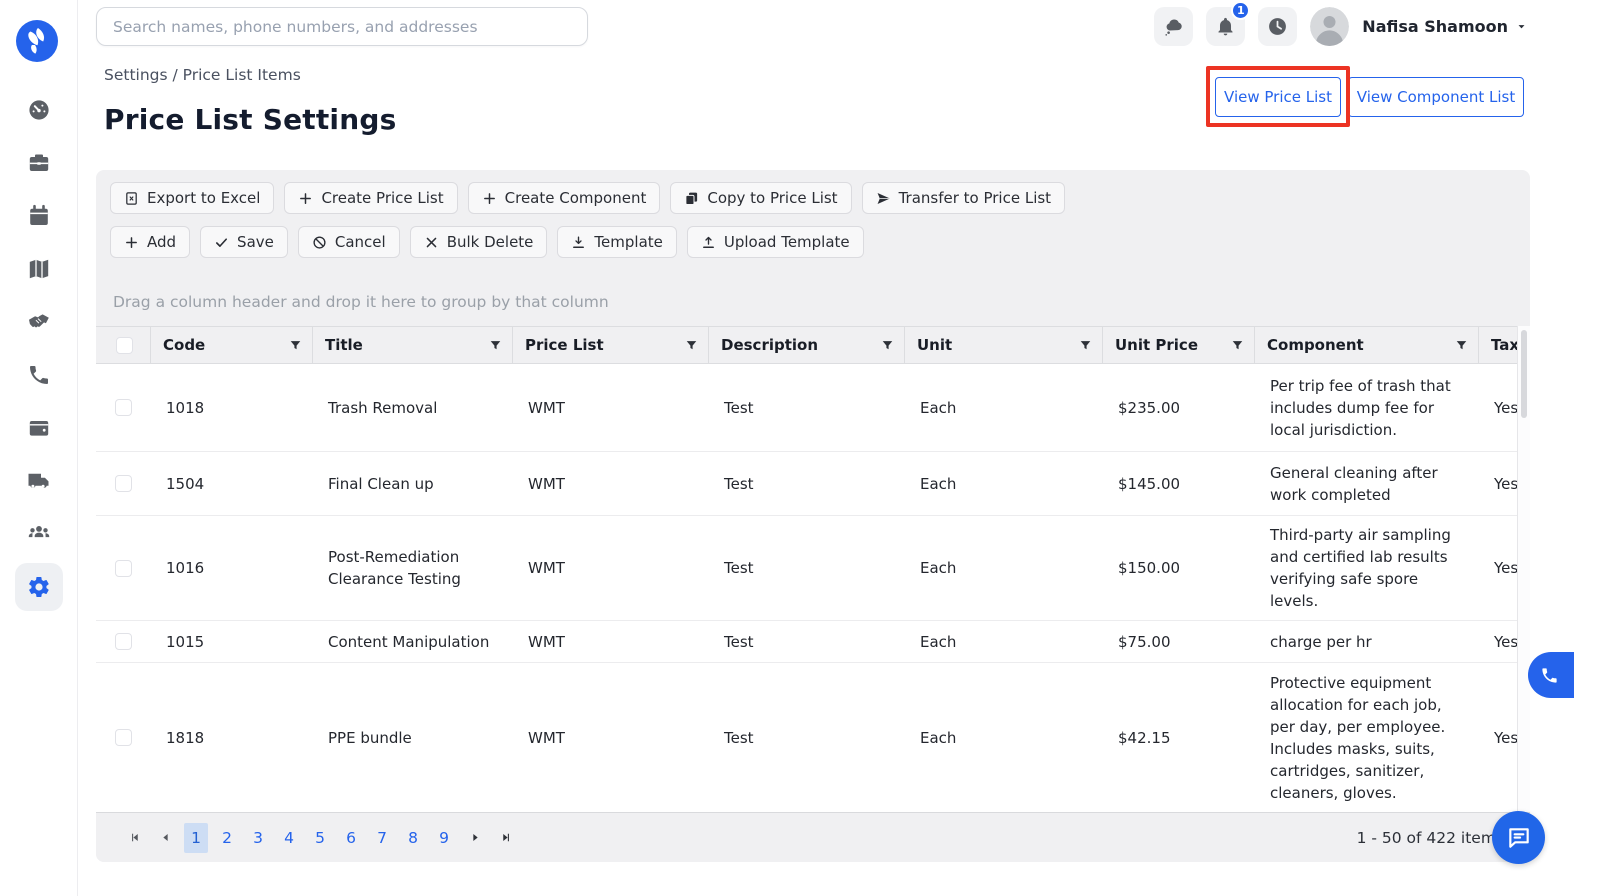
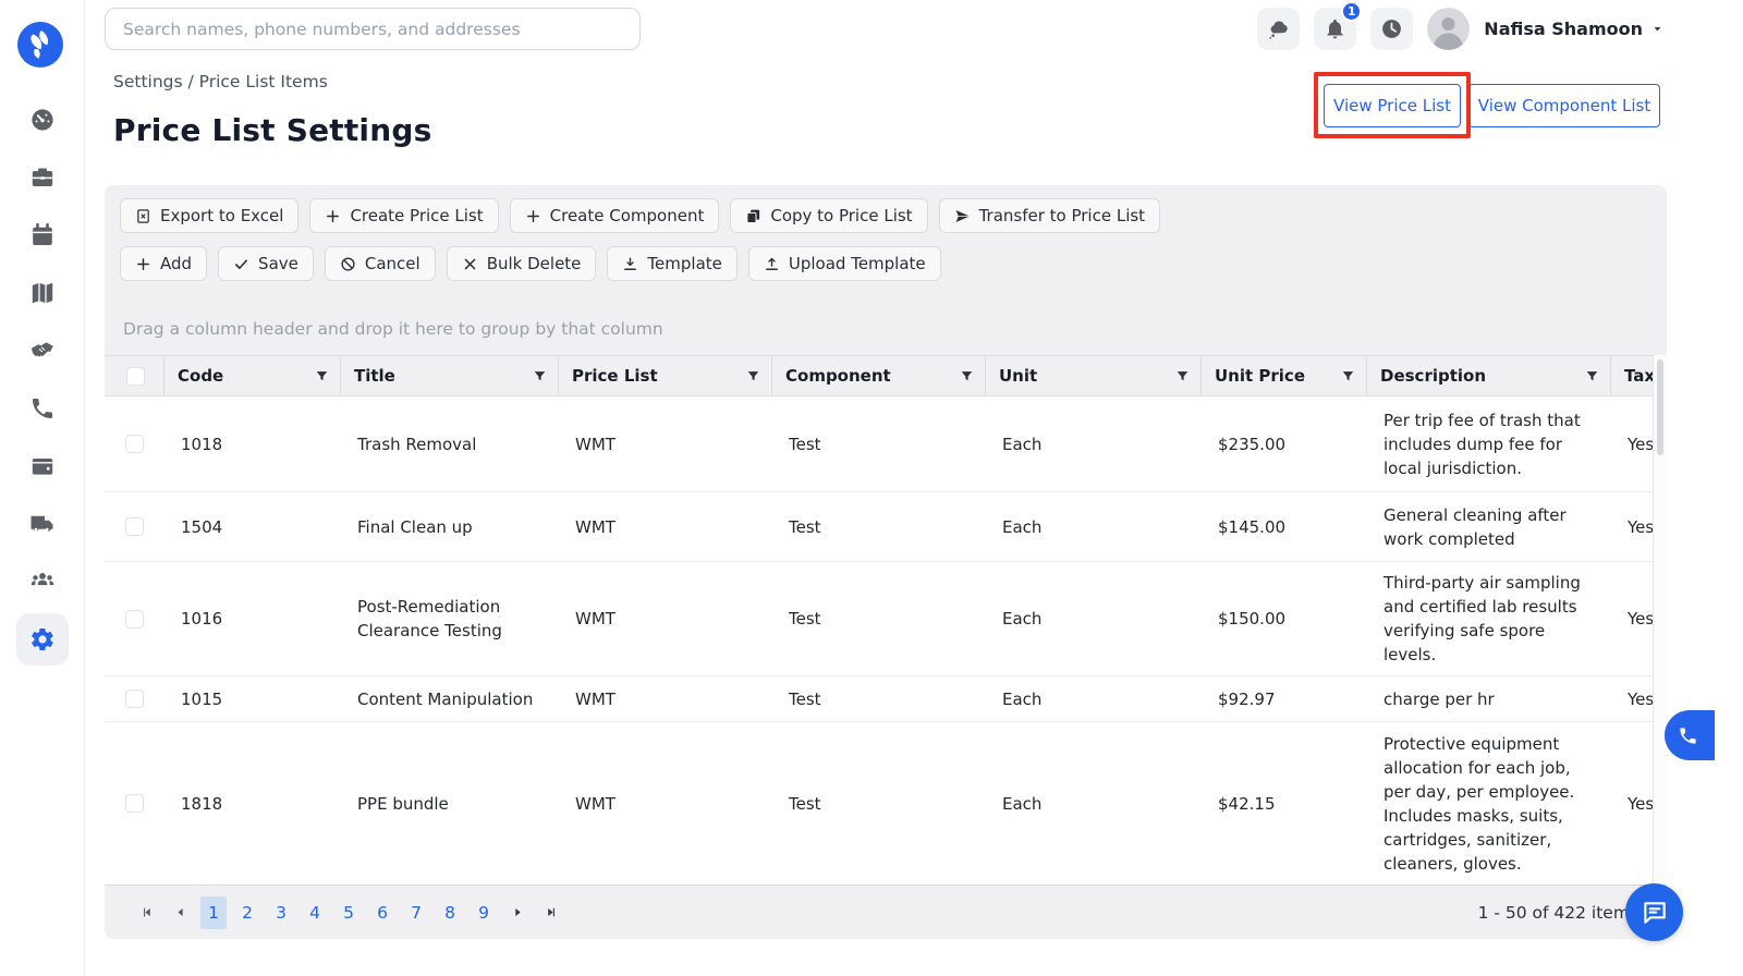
  Search names, phone numbers, and addresses
  1
  Nafisa Shamoon
  Settings / Price List Items
  Price List Settings
  View Price List
  View Component List
  Export to Excel
  Create Price List
  Create Component
  Copy to Price List
  Transfer to Price List
  Add
  Save
  Cancel
  Bulk Delete
  Template
  Upload Template
  Drag a column header and drop it here to group by that column
  Code
  Title
  Price List
- Description
+ Component
  Unit
  Unit Price
- Component
+ Description
  1018
  Trash Removal
  WMT
  Test
  Each
  $235.00
  Per trip fee of trash that includes dump fee for local jurisdiction.
  Yes
  1504
  Final Clean up
  WMT
  Test
  Each
  $145.00
  General cleaning after work completed
  Yes
  1016
  Post-Remediation Clearance Testing
  WMT
  Test
  Each
  $150.00
  Third-party air sampling and certified lab results verifying safe spore levels.
  Yes
  1015
  Content Manipulation
  WMT
  Test
  Each
- $75.00
+ $92.97
  charge per hr
  Yes
  1818
  PPE bundle
  WMT
  Test
  Each
  $42.15
  Protective equipment allocation for each job, per day, per employee. Includes masks, suits, cartridges, sanitizer, cleaners, gloves.
  Yes
  1
  2
  3
  4
  5
  6
  7
  8
  9
  1 - 50 of 422 item
